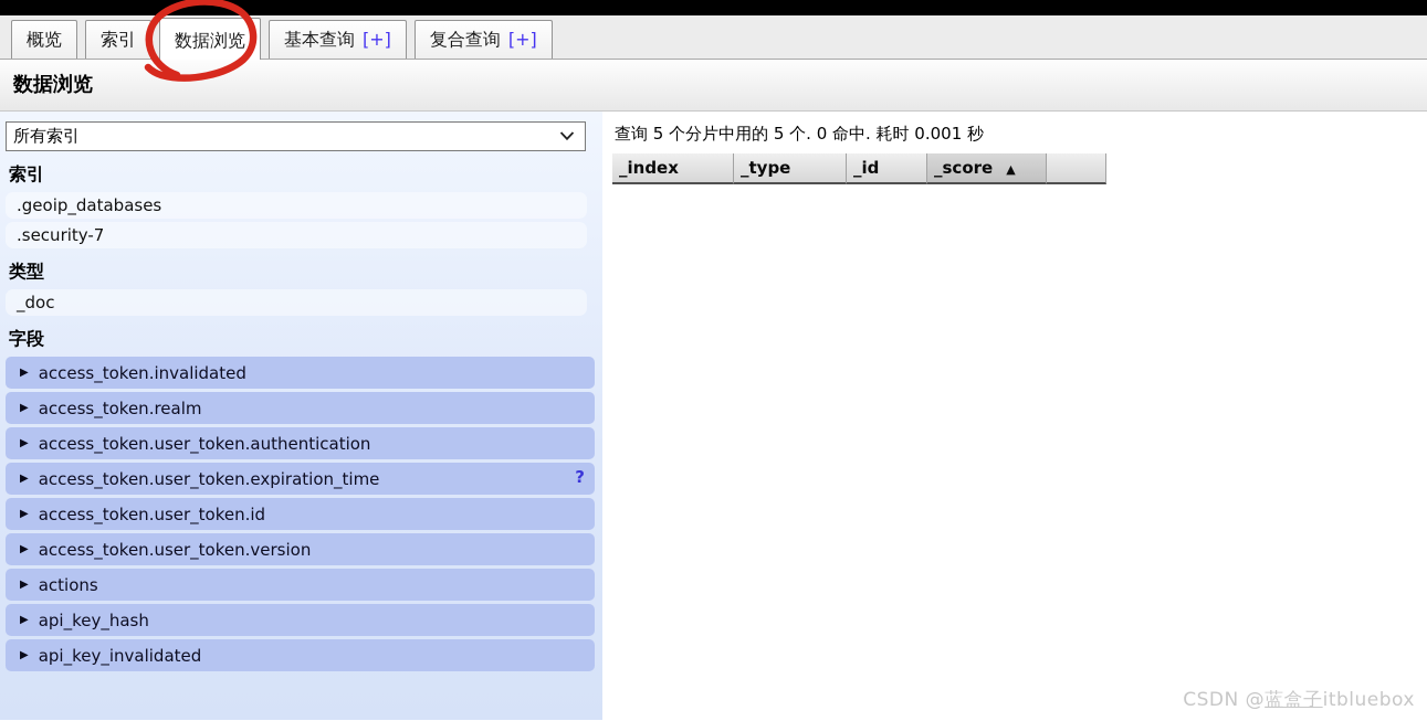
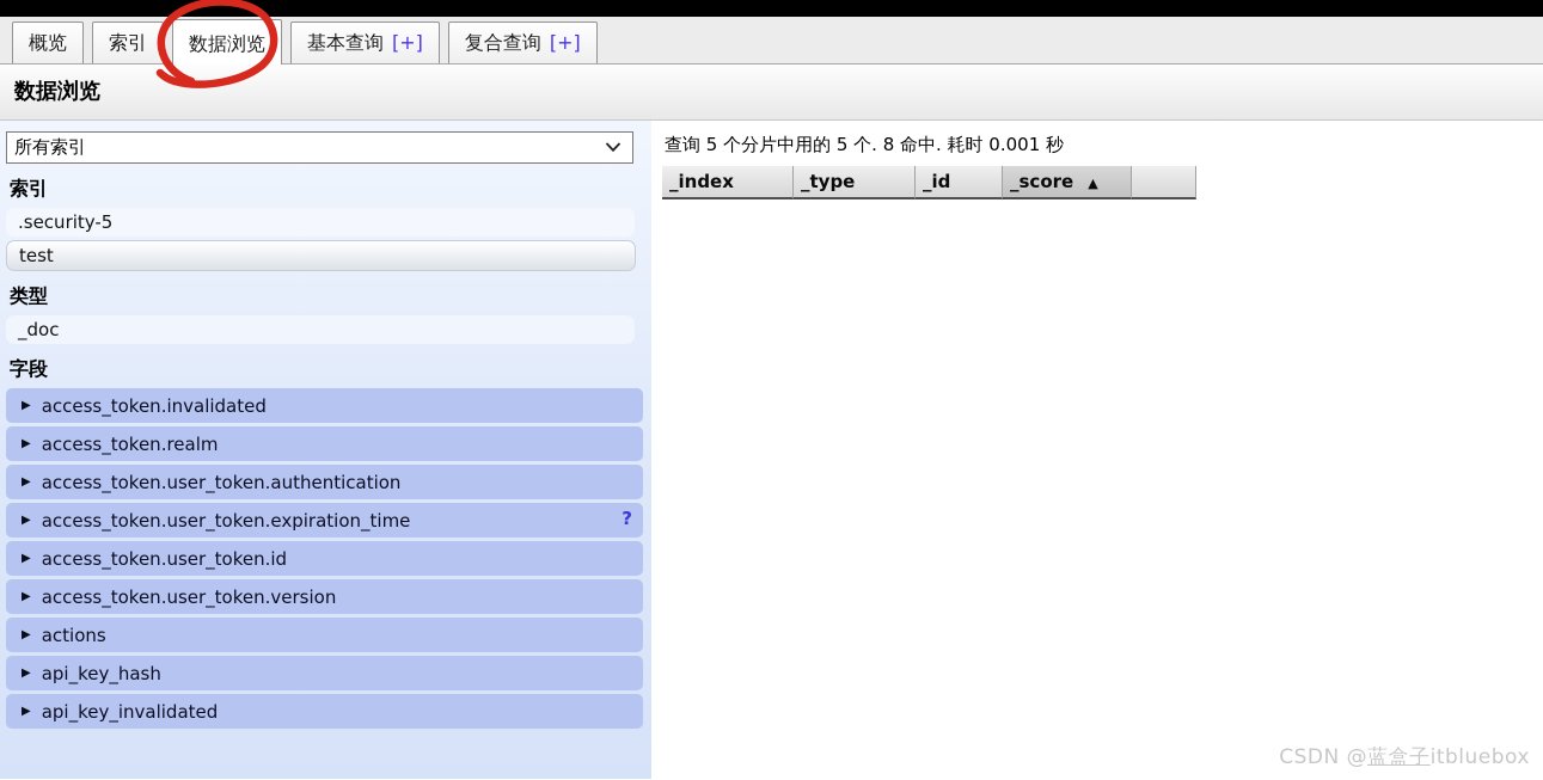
  概览
  索引
  数据浏览
  基本查询 [+]
  复合查询 [+]
  数据浏览
  所有索引
  索引
- .geoip_databases
- .security-7
+ .security-5
+ test
  类型
  _doc
  字段
  ▶
  access_token.invalidated
  ▶
  access_token.realm
  ▶
  access_token.user_token.authentication
  ▶
  access_token.user_token.expiration_time
  ?
  ▶
  access_token.user_token.id
  ▶
  access_token.user_token.version
  ▶
  actions
  ▶
  api_key_hash
  ▶
  api_key_invalidated
- 查询 5 个分片中用的 5 个. 0 命中. 耗时 0.001 秒
+ 查询 5 个分片中用的 5 个. 8 命中. 耗时 0.001 秒
  _index
  _type
  _id
  _score ▲
  CSDN @蓝盒子itbluebox
